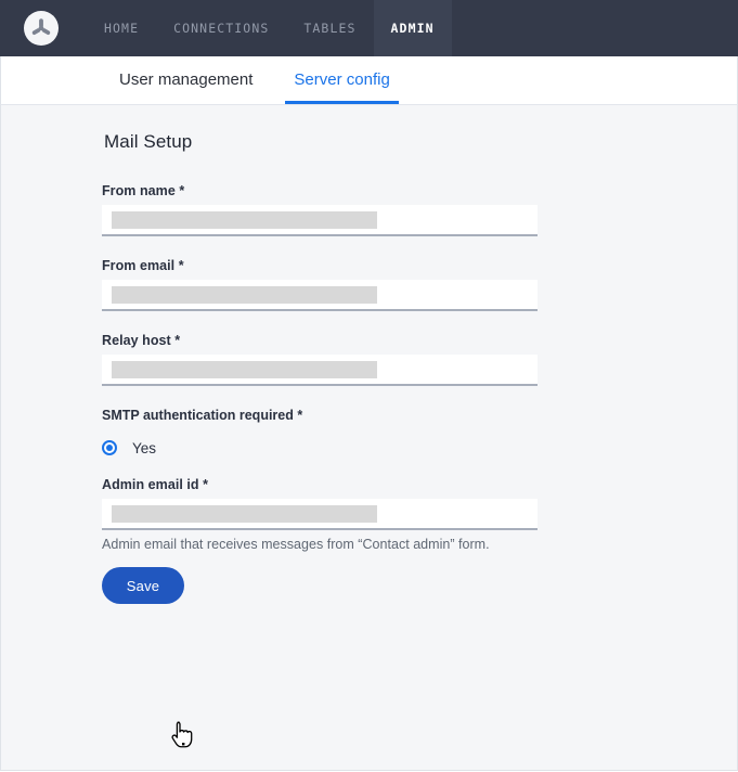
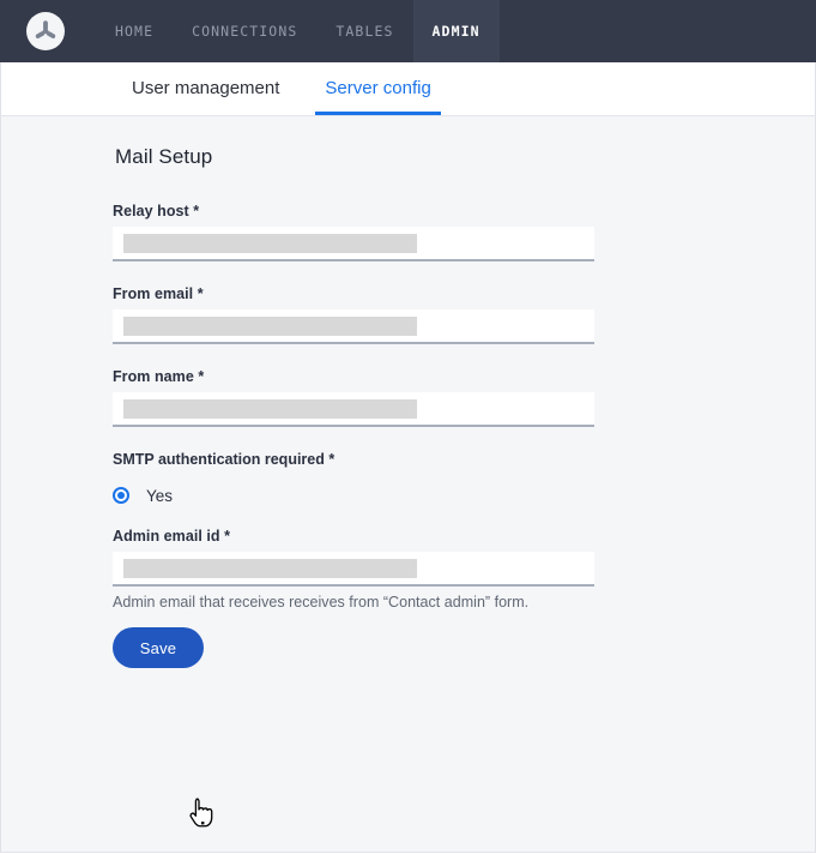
  HOME
  CONNECTIONS
  TABLES
  ADMIN
  User management
  Server config
  Mail Setup
- From name *
+ Relay host *
  From email *
- Relay host *
+ From name *
  SMTP authentication required *
  Yes
  Admin email id *
- Admin email that receives messages from “Contact admin” form.
+ Admin email that receives receives from “Contact admin” form.
  Save
